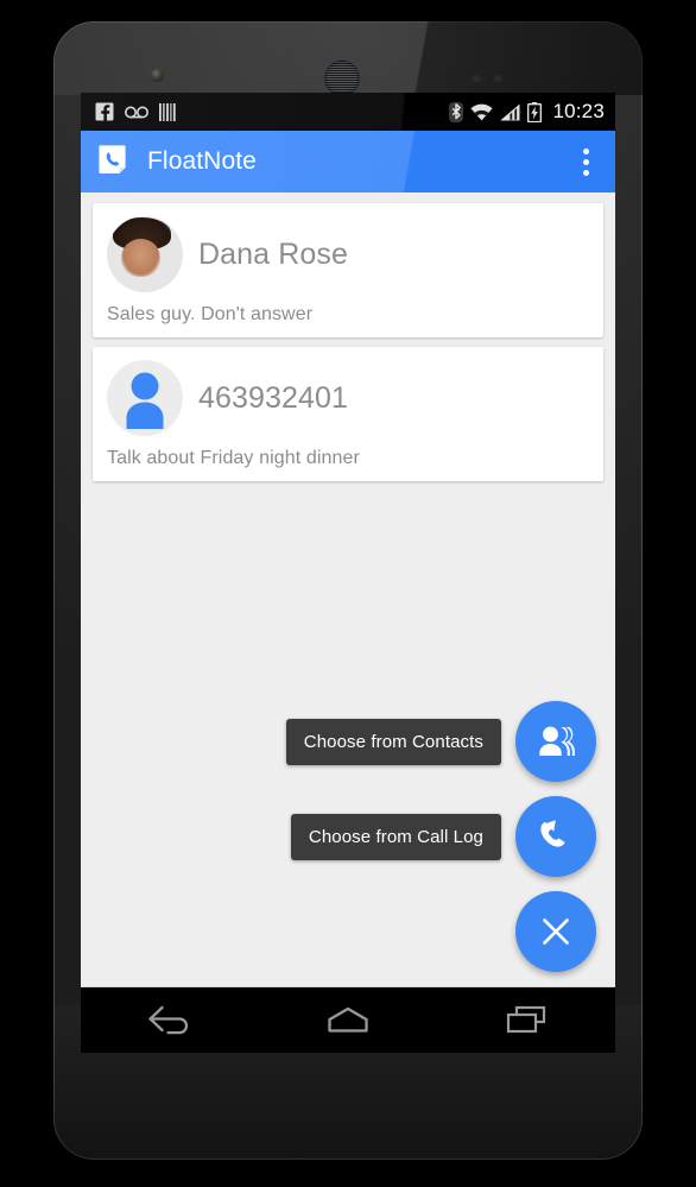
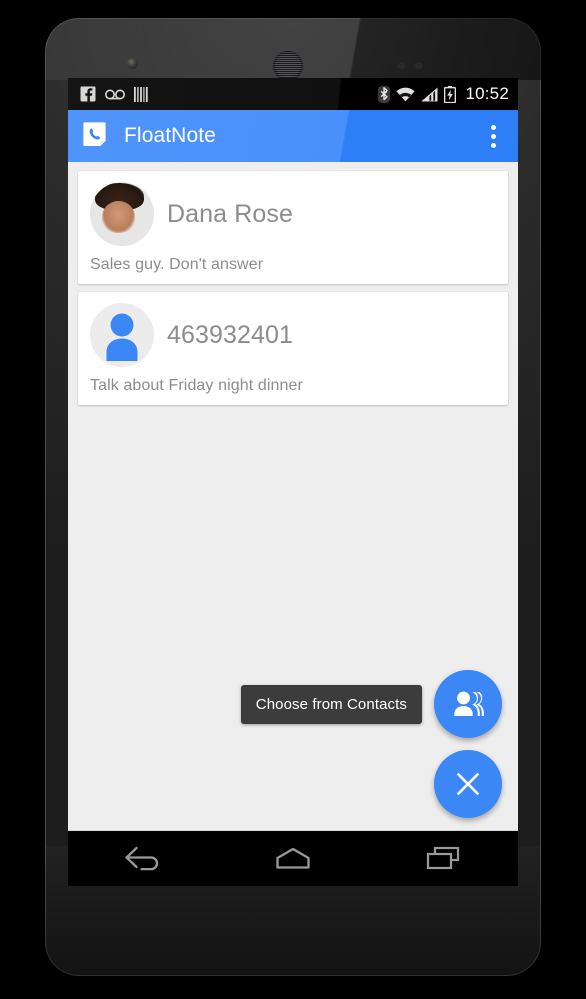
- 10:23
+ 10:52
  FloatNote
  Dana Rose
  Sales guy. Don't answer
  463932401
  Talk about Friday night dinner
  Choose from Contacts
- Choose from Call Log
